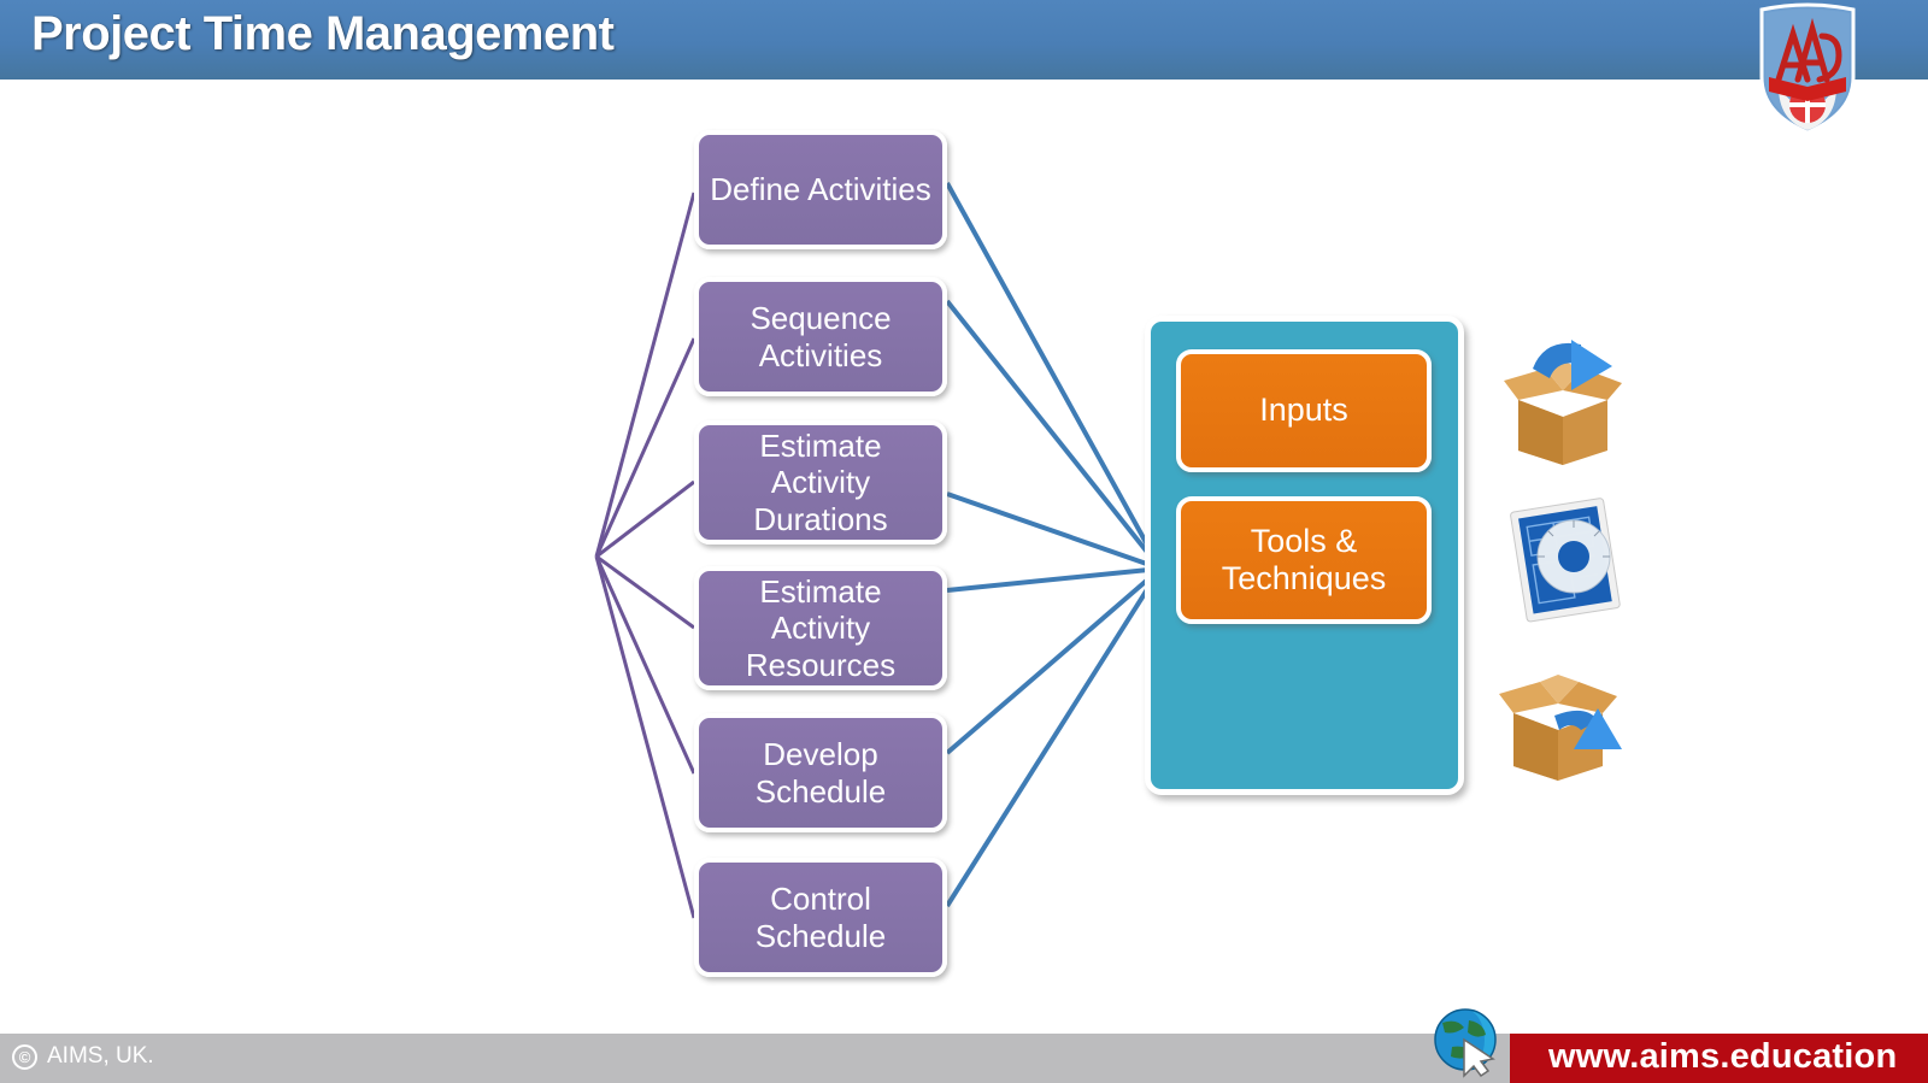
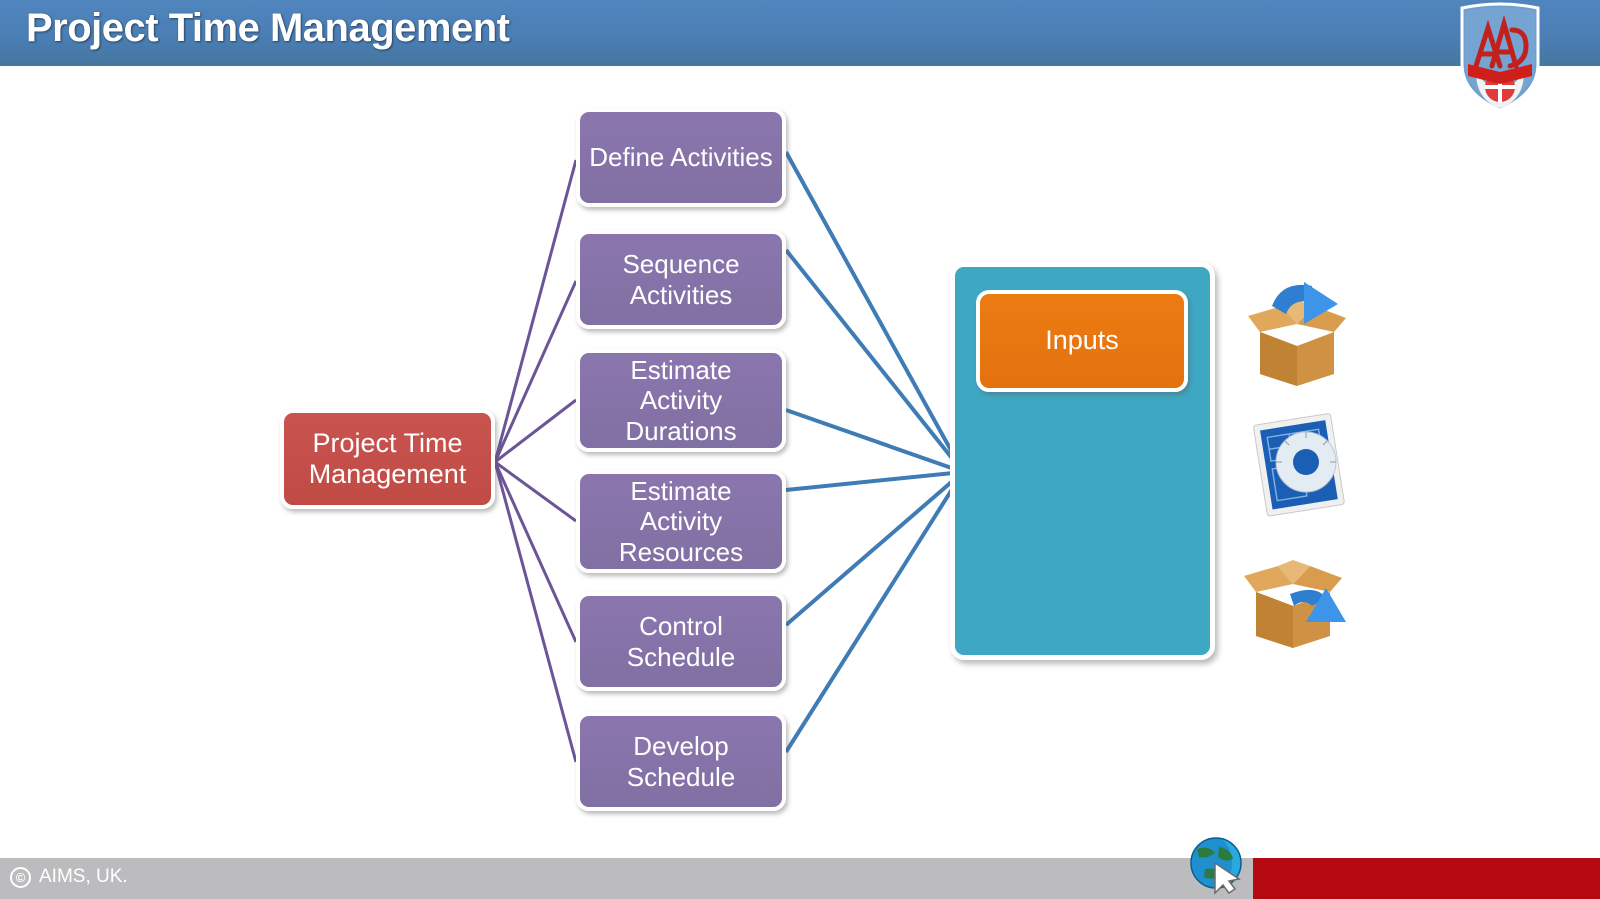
  Project Time Management
+ Project Time
+ Management
  Define Activities
  Sequence
  Activities
  Estimate
  Activity
  Durations
  Estimate
  Activity
  Resources
- Develop
+ Control
  Schedule
- Control
+ Develop
  Schedule
  Inputs
- Tools &
- Techniques
  ©
  AIMS, UK.
- www.aims.education
